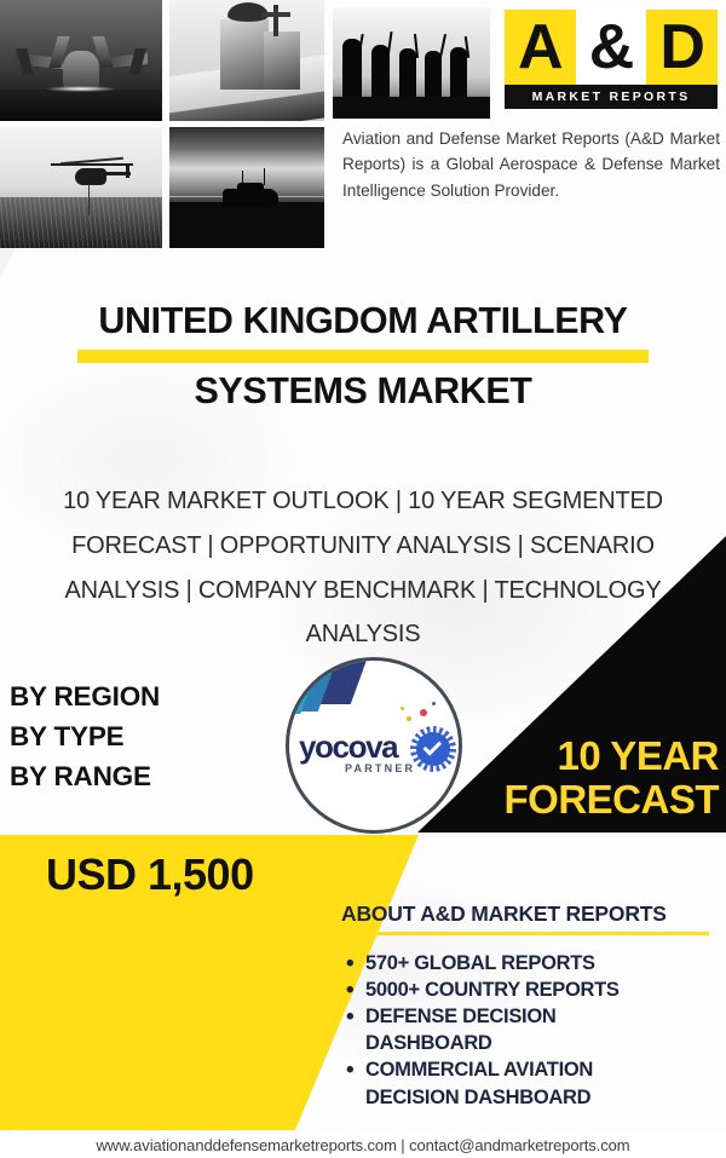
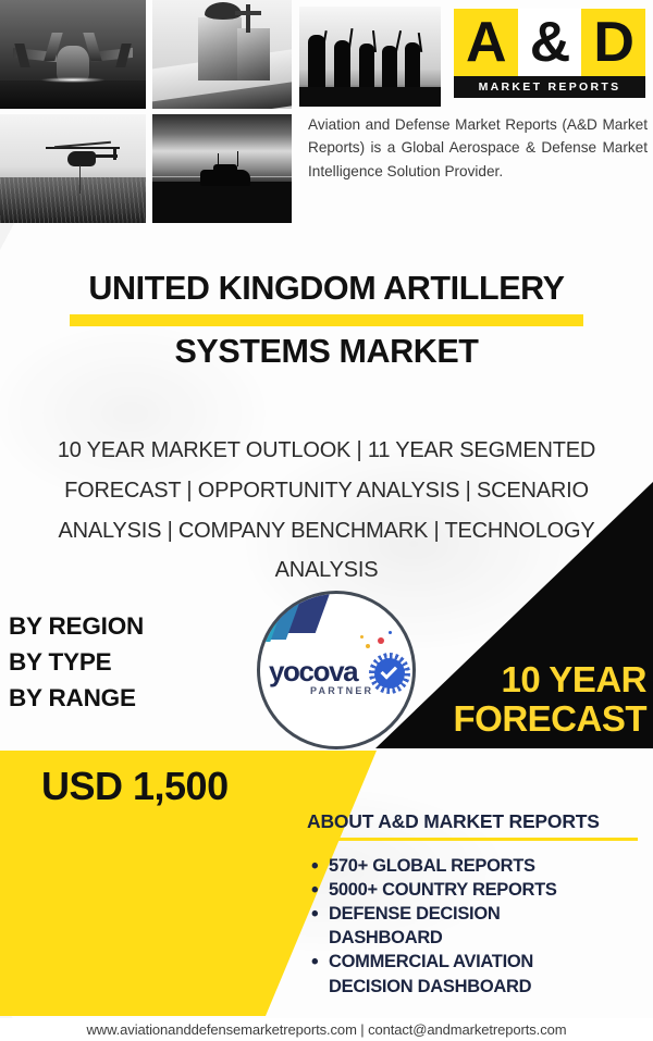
  A
  &
  D
  MARKET REPORTS
  Aviation and Defense Market Reports (A&D Market Reports) is a Global Aerospace & Defense Market Intelligence Solution Provider.
  UNITED KINGDOM ARTILLERY
  SYSTEMS MARKET
- 10 YEAR MARKET OUTLOOK | 10 YEAR SEGMENTED FORECAST | OPPORTUNITY ANALYSIS | SCENARIO ANALYSIS | COMPANY BENCHMARK | TECHNOLOGY ANALYSIS
+ 10 YEAR MARKET OUTLOOK | 11 YEAR SEGMENTED FORECAST | OPPORTUNITY ANALYSIS | SCENARIO ANALYSIS | COMPANY BENCHMARK | TECHNOLOGY ANALYSIS
  10 YEAR
  FORECAST
  BY REGION
  BY TYPE
  BY RANGE
  yocova
  PARTNER
  USD 1,500
  ABOUT A&D MARKET REPORTS
  570+ GLOBAL REPORTS
  5000+ COUNTRY REPORTS
  DEFENSE DECISION
  DASHBOARD
  COMMERCIAL AVIATION
  DECISION DASHBOARD
  www.aviationanddefensemarketreports.com | contact@andmarketreports.com
